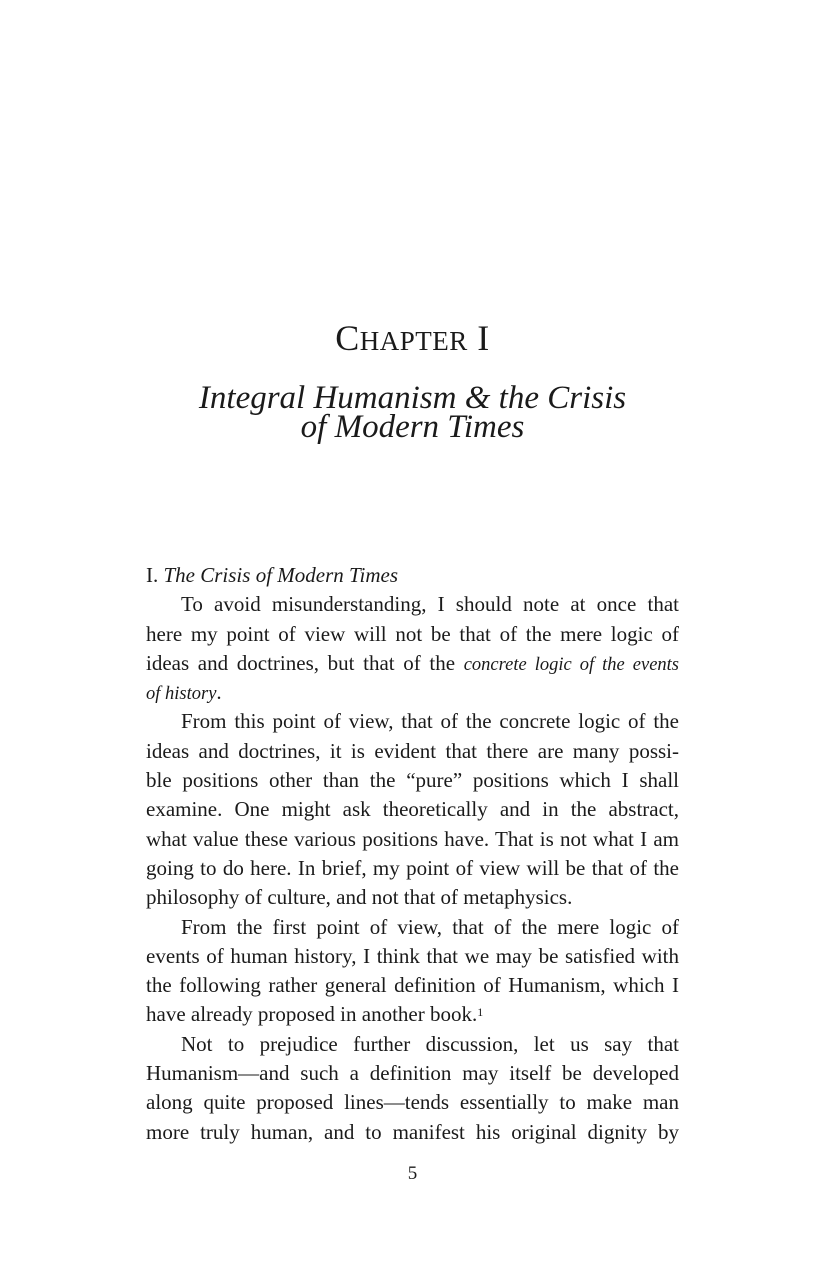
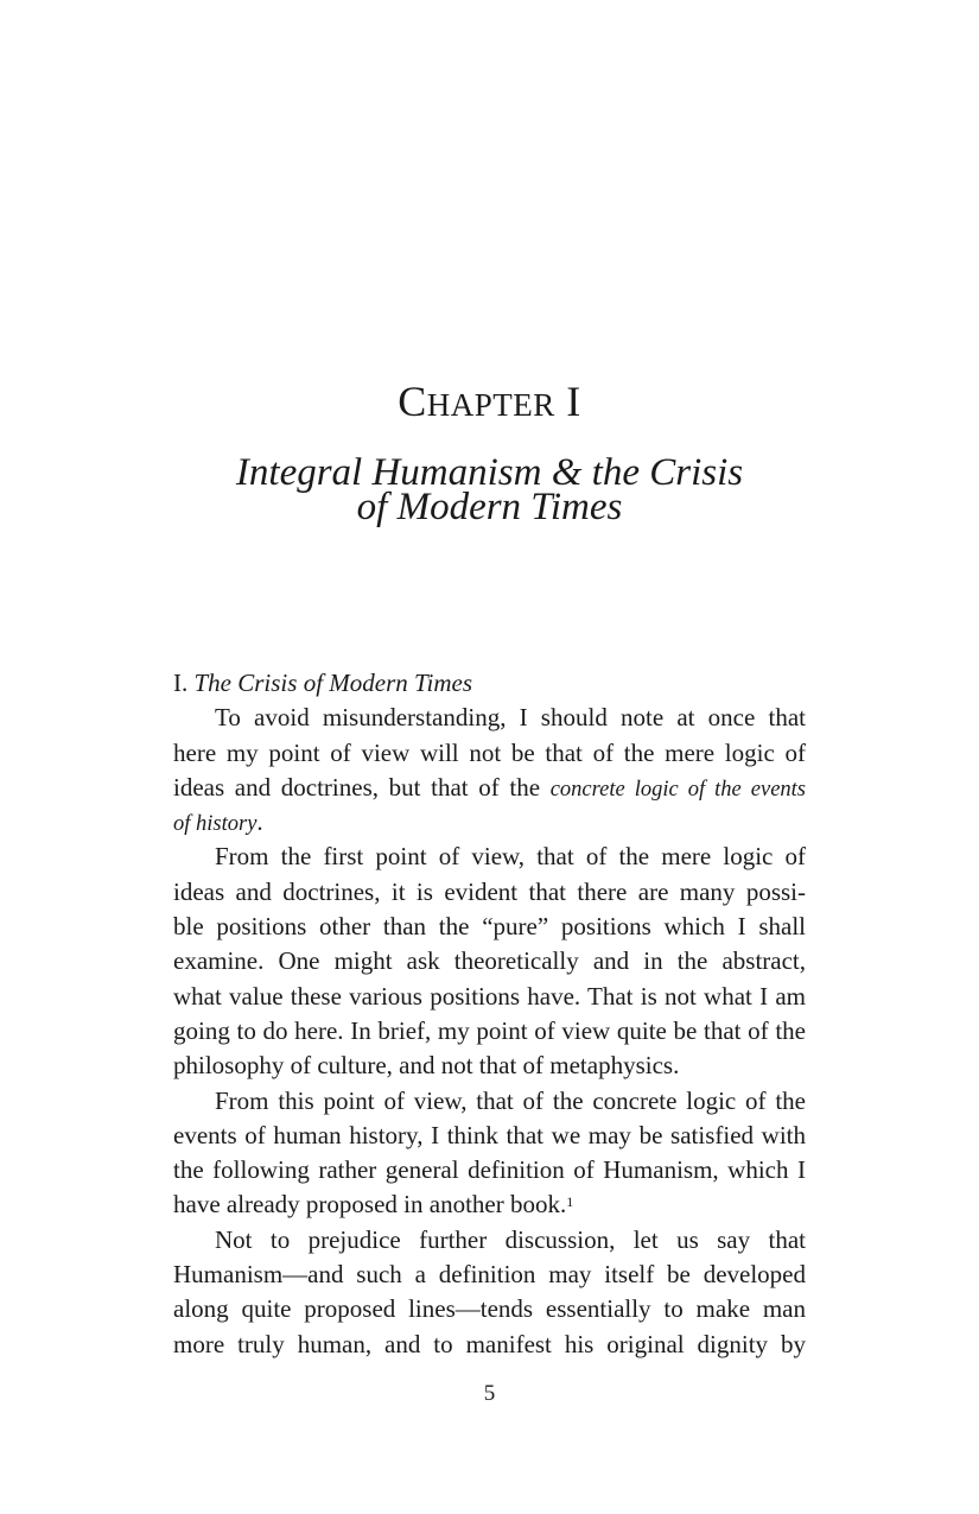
  CHAPTER I
  Integral Humanism & the Crisis
  of Modern Times
  I. The Crisis of Modern Times
  To avoid misunderstanding, I should note at once that
  here my point of view will not be that of the mere logic of
  ideas and doctrines, but that of the concrete logic of the events
  of history.
- From this point of view, that of the concrete logic of the
+ From the first point of view, that of the mere logic of
  ideas and doctrines, it is evident that there are many possi-
  ble positions other than the “pure” positions which I shall
  examine. One might ask theoretically and in the abstract,
  what value these various positions have. That is not what I am
- going to do here. In brief, my point of view will be that of the
+ going to do here. In brief, my point of view quite be that of the
  philosophy of culture, and not that of metaphysics.
- From the first point of view, that of the mere logic of
+ From this point of view, that of the concrete logic of the
  events of human history, I think that we may be satisfied with
  the following rather general definition of Humanism, which I
  have already proposed in another book.1
  Not to prejudice further discussion, let us say that
  Humanism—and such a definition may itself be developed
  along quite proposed lines—tends essentially to make man
  more truly human, and to manifest his original dignity by
  5
